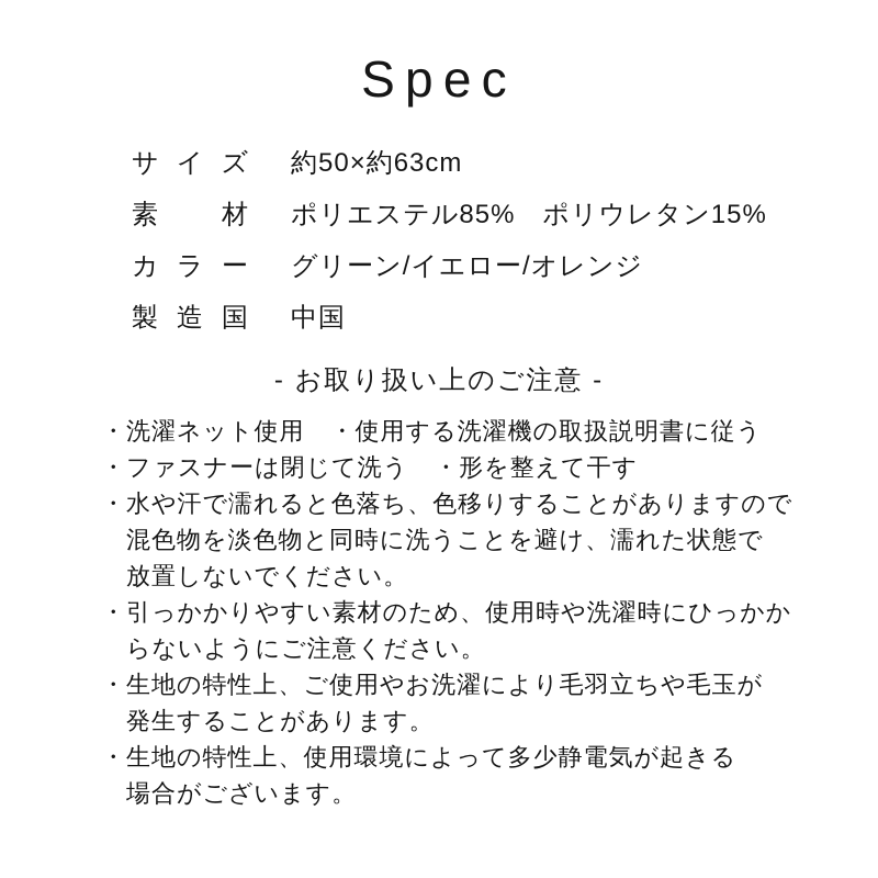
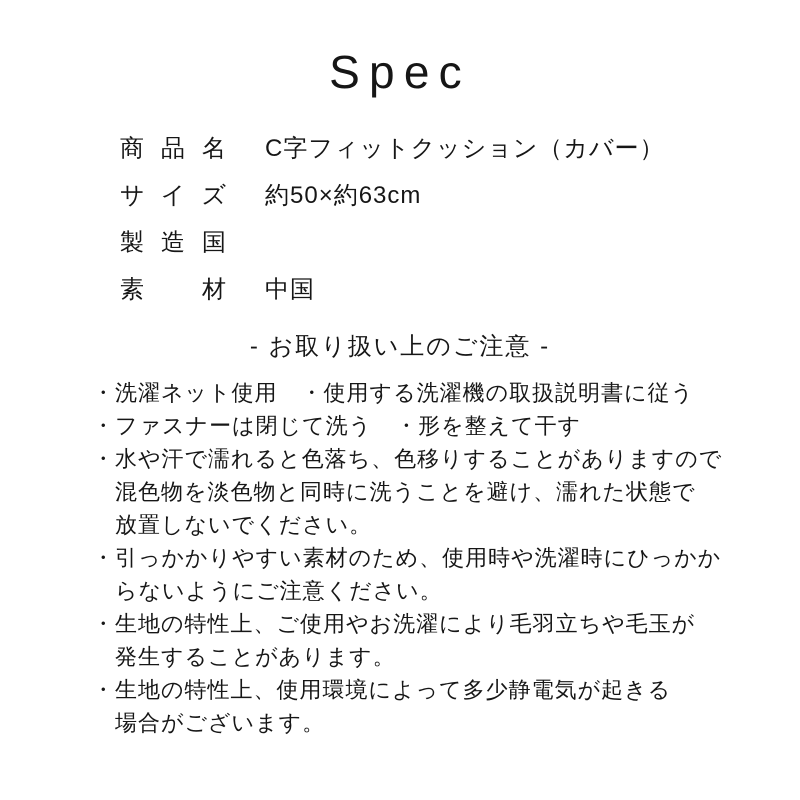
  Spec
+ 商品名
+ C字フィットクッション（カバー）
  サイズ
  約50×約63cm
- 素材
+ 製造国
- ポリエステル85% ポリウレタン15%
- カラー
- グリーン/イエロー/オレンジ
- 製造国
+ 素材
  中国
  - お取り扱い上のご注意 -
  ・
  洗濯ネット使用 ・使用する洗濯機の取扱説明書に従う
  ・
  ファスナーは閉じて洗う ・形を整えて干す
  ・
  水や汗で濡れると色落ち、色移りすることがありますので
  混色物を淡色物と同時に洗うことを避け、濡れた状態で
  放置しないでください。
  ・
  引っかかりやすい素材のため、使用時や洗濯時にひっかか
  らないようにご注意ください。
  ・
  生地の特性上、ご使用やお洗濯により毛羽立ちや毛玉が
  発生することがあります。
  ・
  生地の特性上、使用環境によって多少静電気が起きる
  場合がございます。
